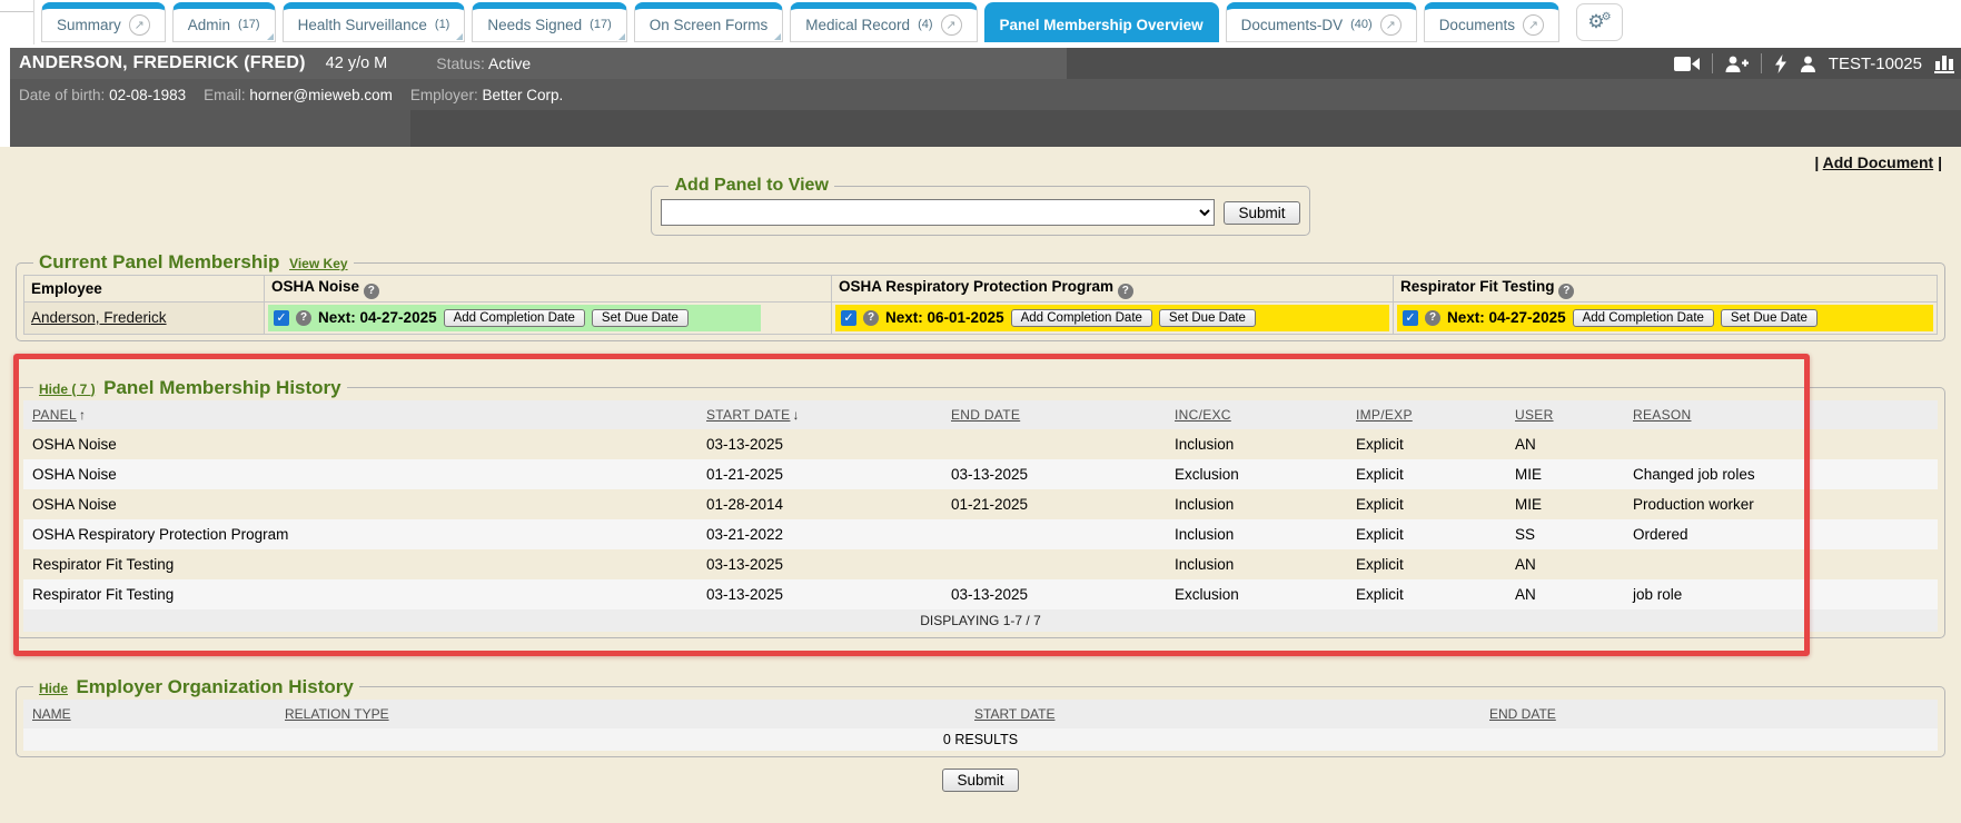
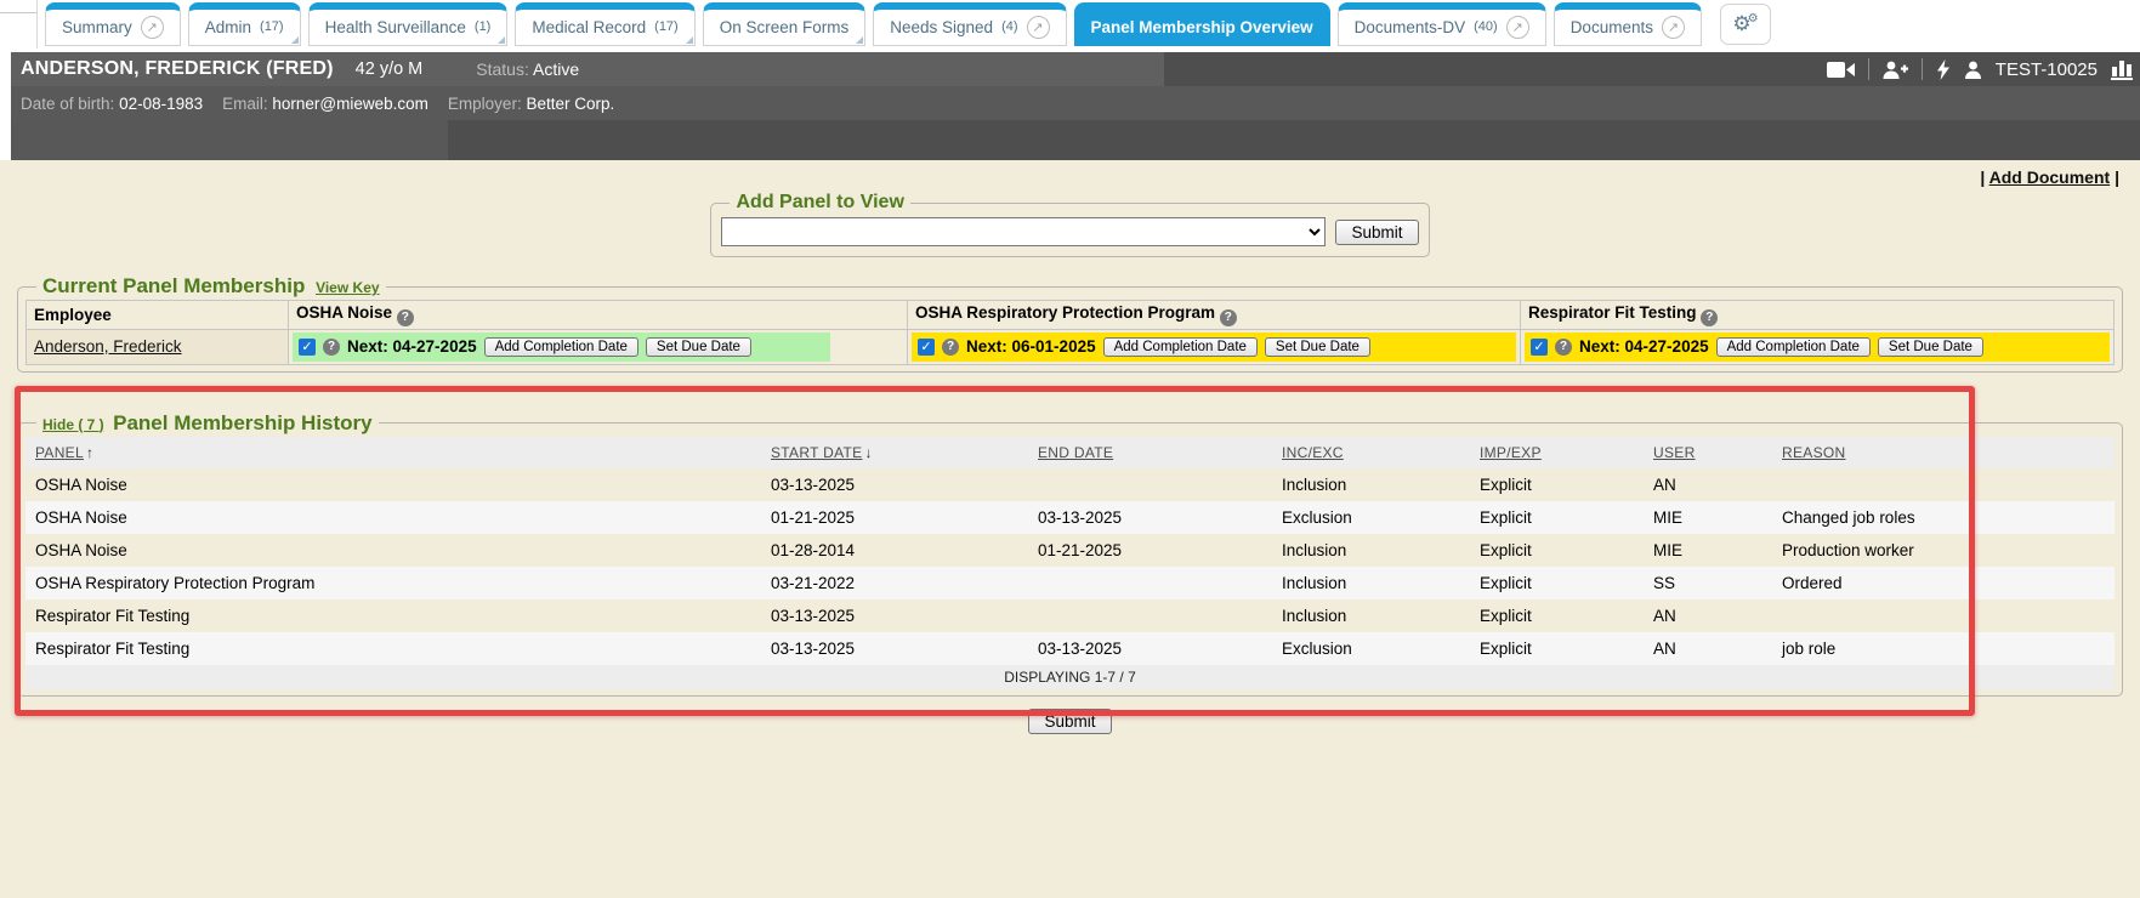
  Summary
  ↗
  Admin
  (17)
  Health Surveillance
  (1)
- Needs Signed
+ Medical Record
  (17)
  On Screen Forms
- Medical Record
+ Needs Signed
  (4)
  ↗
  Panel Membership Overview
  Documents-DV
  (40)
  ↗
  Documents
  ↗
  ⚙
  ⚙
  ANDERSON, FREDERICK (FRED)
  42 y/o M
  Status: Active
  TEST-10025
  Date of birth: 02-08-1983
  Email: horner@mieweb.com
  Employer: Better Corp.
  | Add Document |
  Add Panel to View
  Submit
  Current Panel Membership View Key
  Employee	OSHA Noise ?	OSHA Respiratory Protection Program ?	Respirator Fit Testing ?
  Anderson, Frederick	✓ ? Next: 04-27-2025 Add Completion Date Set Due Date	✓ ? Next: 06-01-2025 Add Completion Date Set Due Date	✓ ? Next: 04-27-2025 Add Completion Date Set Due Date
  Hide ( 7 ) Panel Membership History
  PANEL ↑	START DATE ↓	END DATE	INC/EXC	IMP/EXP	USER	REASON
  OSHA Noise	03-13-2025		Inclusion	Explicit	AN
  OSHA Noise	01-21-2025	03-13-2025	Exclusion	Explicit	MIE	Changed job roles
  OSHA Noise	01-28-2014	01-21-2025	Inclusion	Explicit	MIE	Production worker
  OSHA Respiratory Protection Program	03-21-2022		Inclusion	Explicit	SS	Ordered
  Respirator Fit Testing	03-13-2025		Inclusion	Explicit	AN
  Respirator Fit Testing	03-13-2025	03-13-2025	Exclusion	Explicit	AN	job role
  DISPLAYING 1-7 / 7
- Hide Employer Organization History
- NAME	RELATION TYPE	START DATE	END DATE
- 0 RESULTS
  Submit
